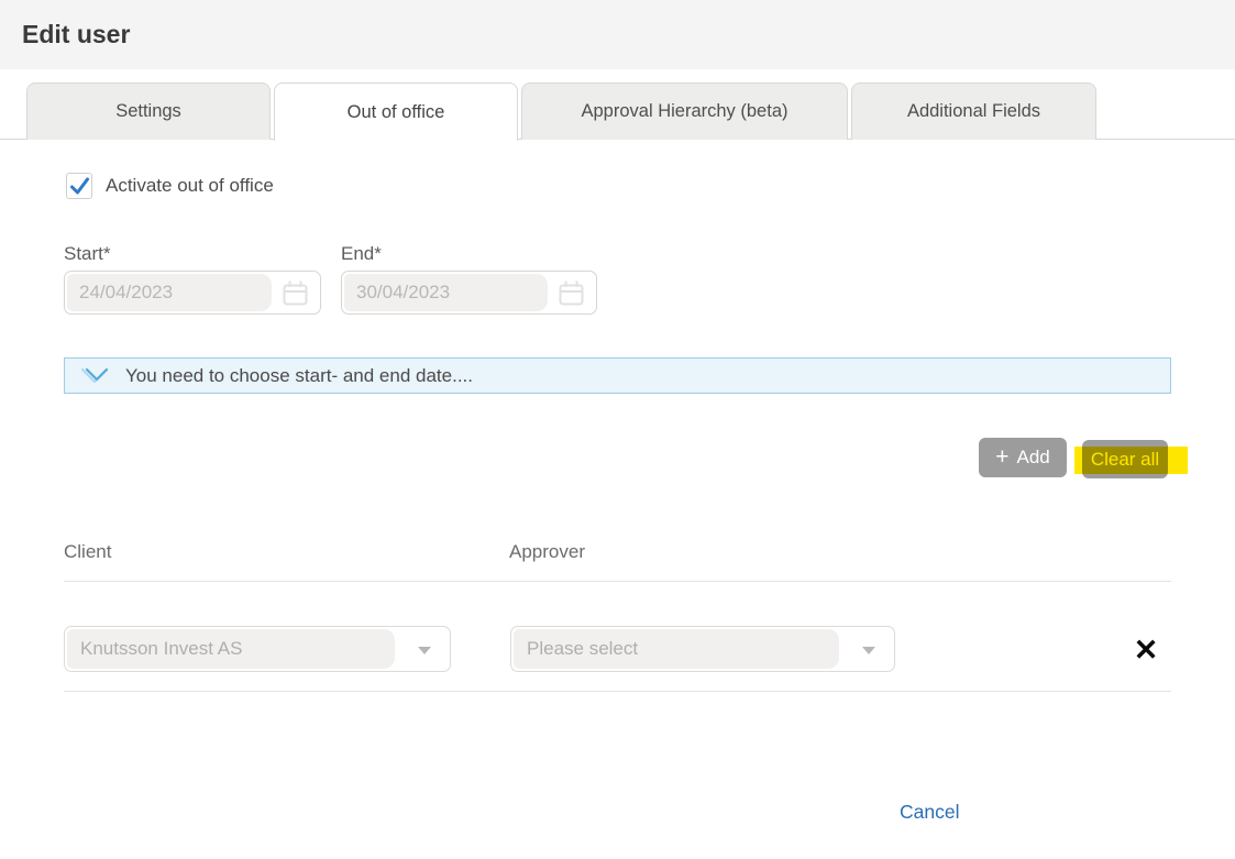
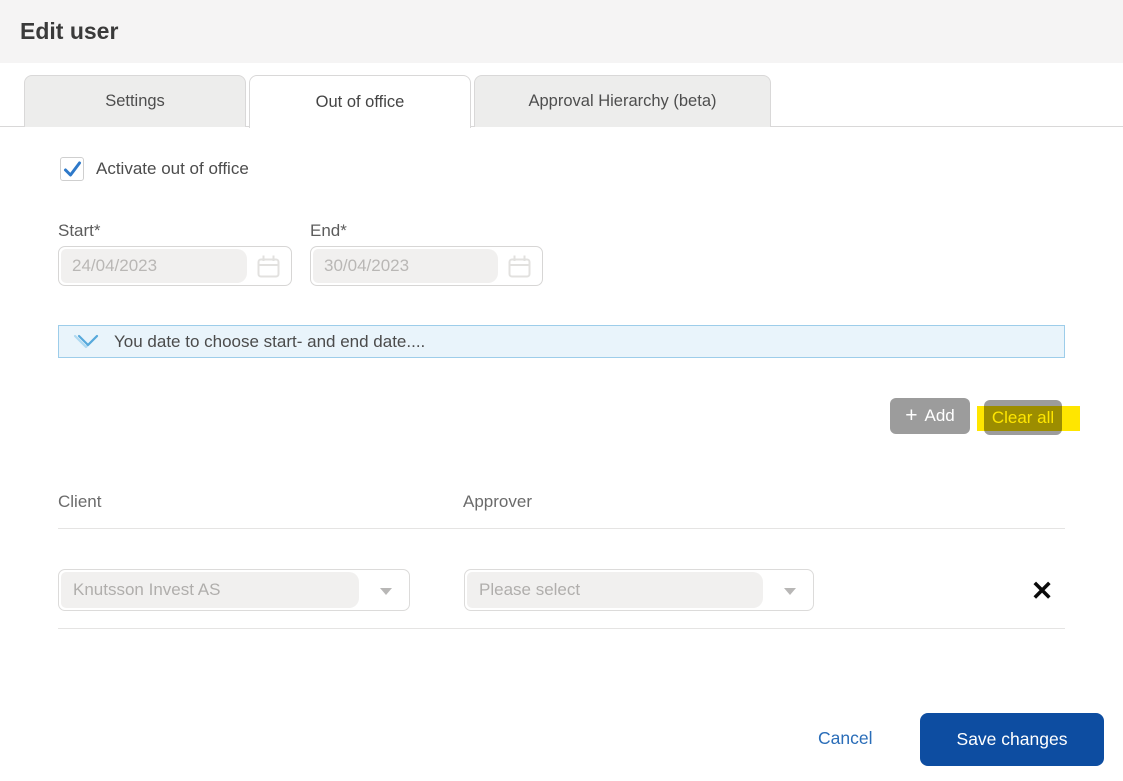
  Edit user
  Settings
  Out of office
  Approval Hierarchy (beta)
- Additional Fields
  Activate out of office
  Start*
  End*
  24/04/2023
  30/04/2023
- You need to choose start- and end date....
+ You date to choose start- and end date....
  +
  Add
  Client
  Approver
  Knutsson Invest AS
  Please select
  ✕
  Cancel
+ Save changes
